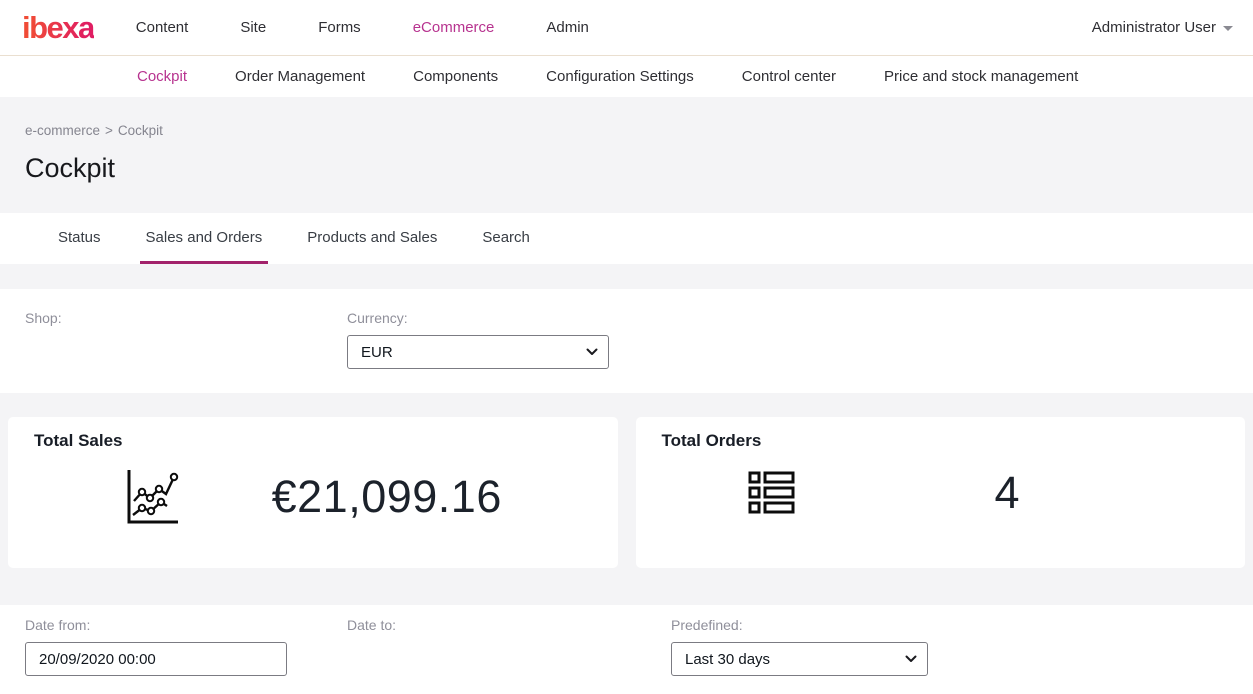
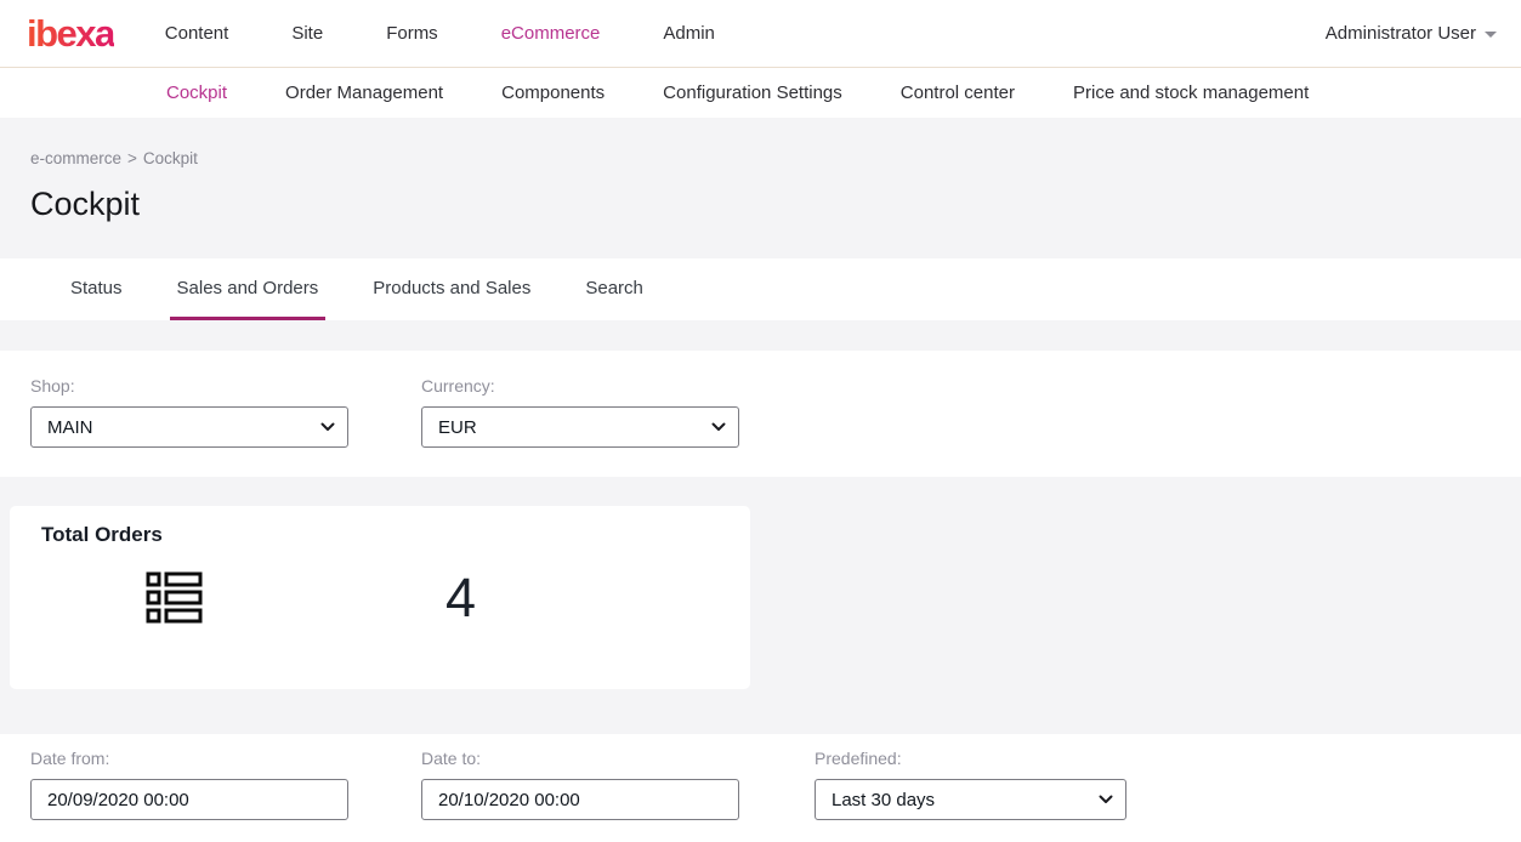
  ibexa
  Content
  Site
  Forms
  eCommerce
  Admin
  Administrator User
  Cockpit
  Order Management
  Components
  Configuration Settings
  Control center
  Price and stock management
  e-commerce > Cockpit
  Cockpit
  Status
  Sales and Orders
  Products and Sales
  Search
  Shop:
+ MAIN
  Currency:
  EUR
- Total Sales
- €21,099.16
  Total Orders
  4
  Date from:
  20/09/2020 00:00
  Date to:
+ 20/10/2020 00:00
  Predefined:
  Last 30 days
